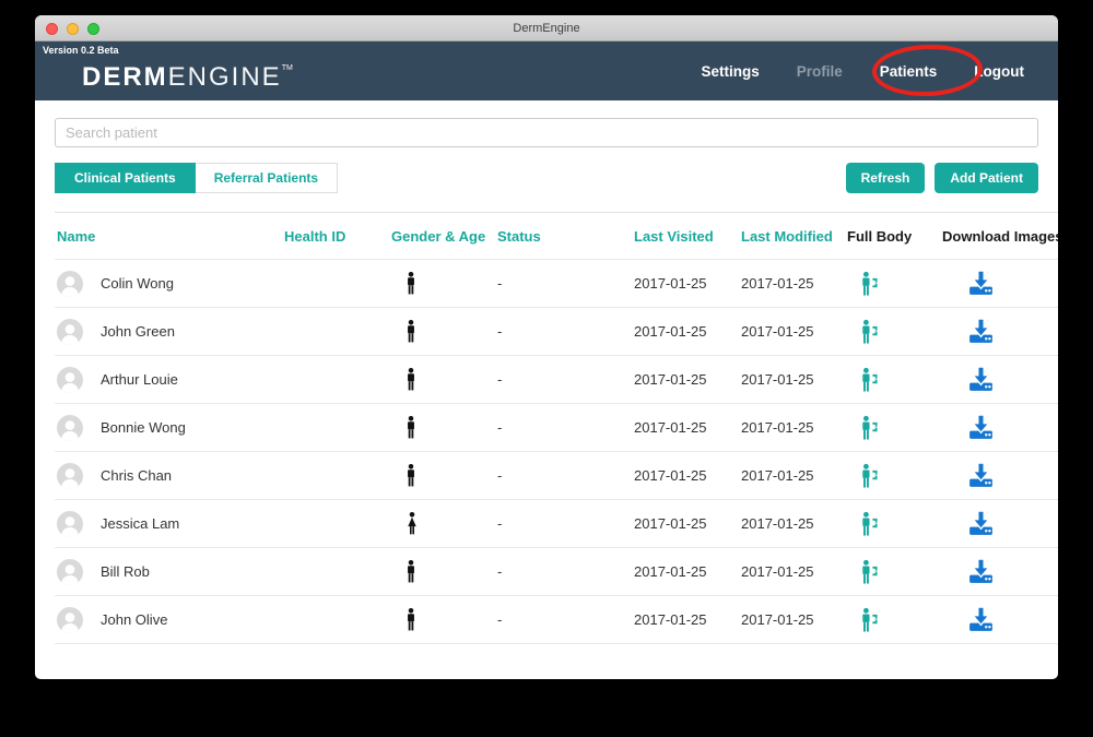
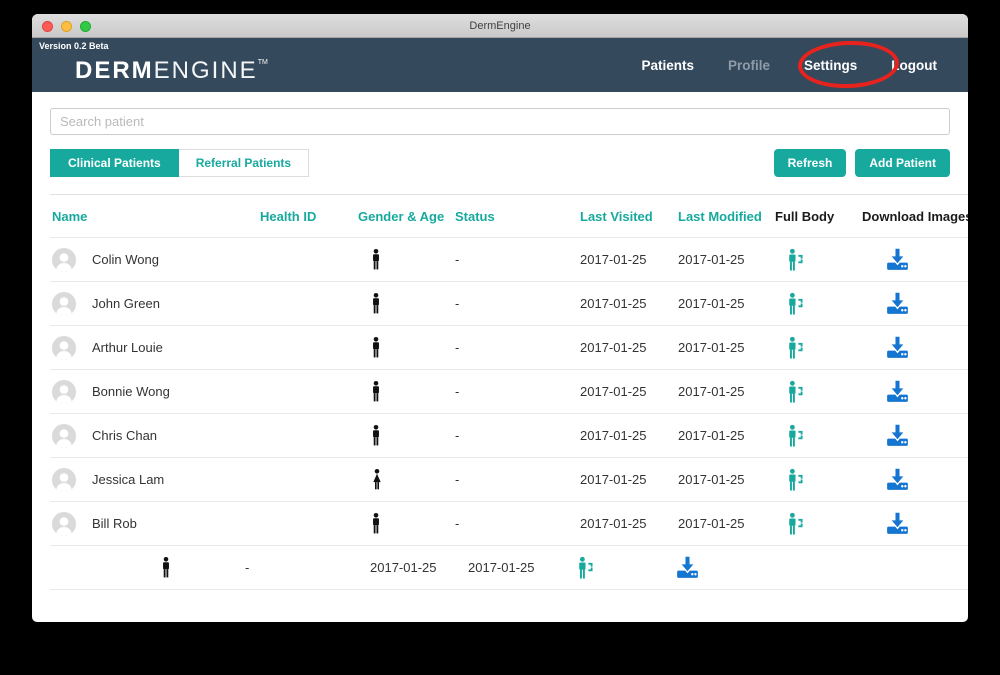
  DermEngine
  Version 0.2 Beta
  DERMENGINE
- Settings
+ Patients
  Profile
- Patients
+ Settings
  Logout
  Search patient
  Clinical Patients
  Referral Patients
  Refresh
  Add Patient
  Name
  Health ID
  Gender & Age
  Status
  Last Visited
  Last Modified
  Full Body
  Download Image
  Colin Wong
  -
  2017-01-25
  2017-01-25
  John Green
  -
  2017-01-25
  2017-01-25
  Arthur Louie
  -
  2017-01-25
  2017-01-25
  Bonnie Wong
  -
  2017-01-25
  2017-01-25
  Chris Chan
  -
  2017-01-25
  2017-01-25
  Jessica Lam
  -
  2017-01-25
  2017-01-25
  Bill Rob
  -
  2017-01-25
  2017-01-25
- John Olive
  -
  2017-01-25
  2017-01-25
